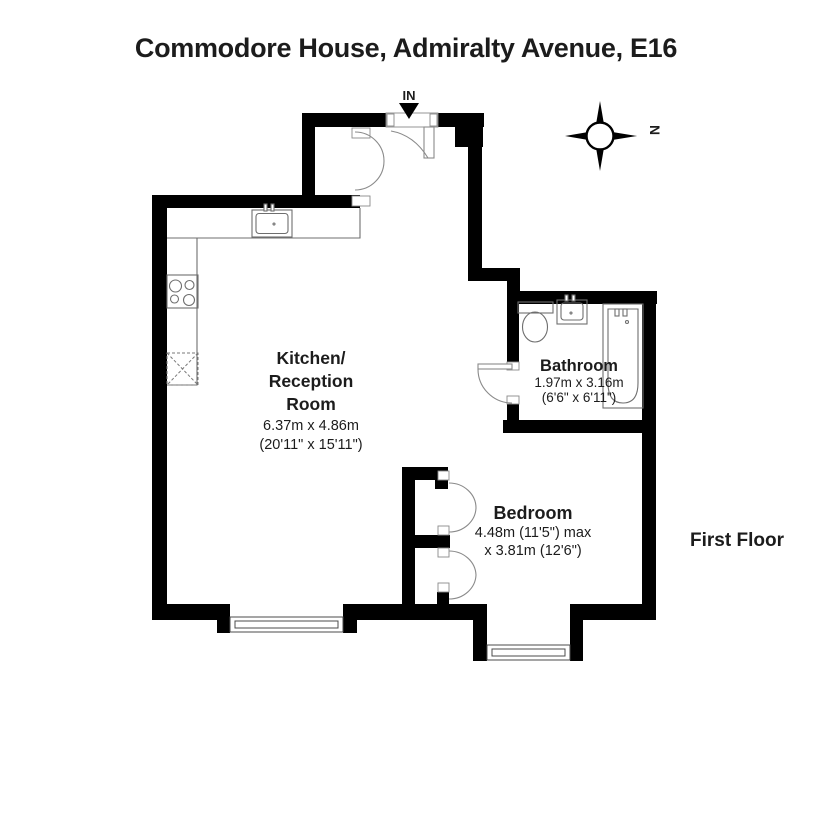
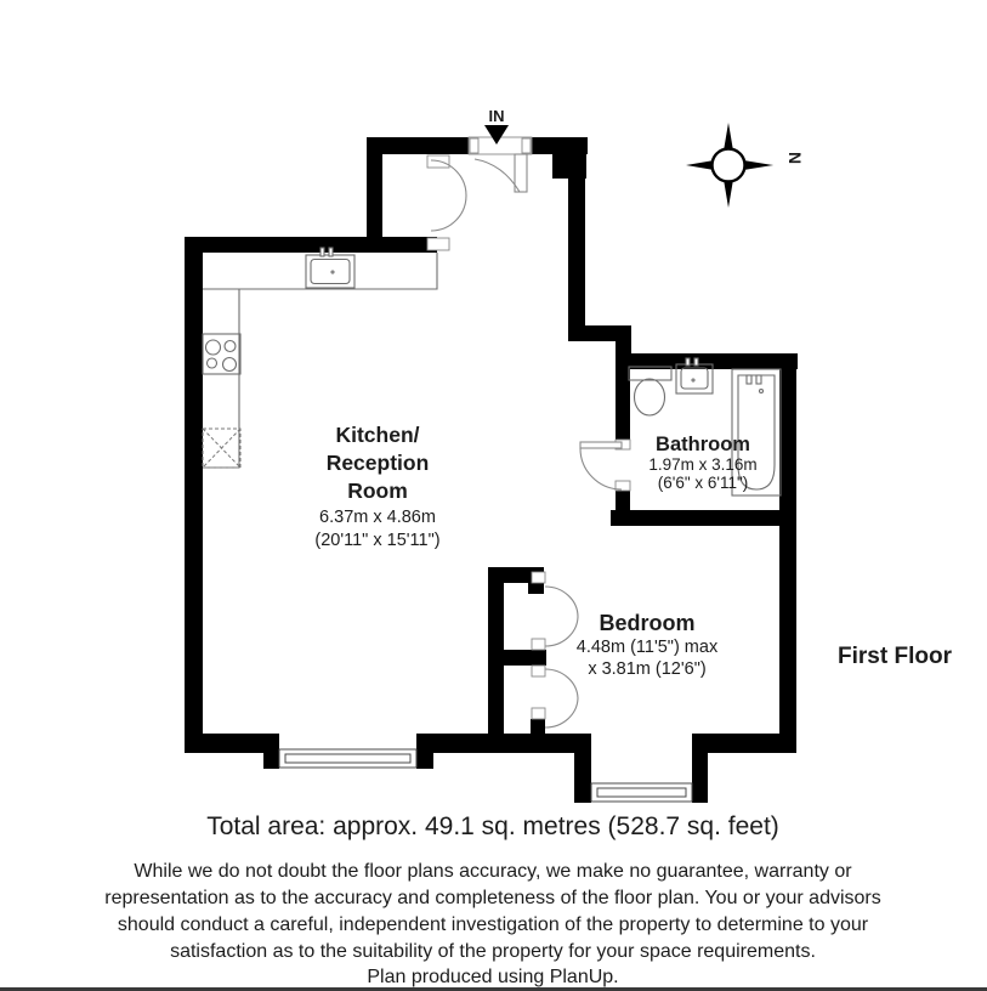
- Commodore House, Admiralty Avenue, E16
  IN
  Kitchen/
  Reception
  Room
  6.37m x 4.86m
  (20'11" x 15'11")
  Bathroom
  1.97m x 3.16m
  (6'6" x 6'11")
  Bedroom
  4.48m (11'5") max
  x 3.81m (12'6")
  First Floor
+ Total area: approx. 49.1 sq. metres (528.7 sq. feet)
+ While we do not doubt the floor plans accuracy, we make no guarantee, warranty or
+ representation as to the accuracy and completeness of the floor plan. You or your advisors
+ should conduct a careful, independent investigation of the property to determine to your
+ satisfaction as to the suitability of the property for your space requirements.
+ Plan produced using PlanUp.
